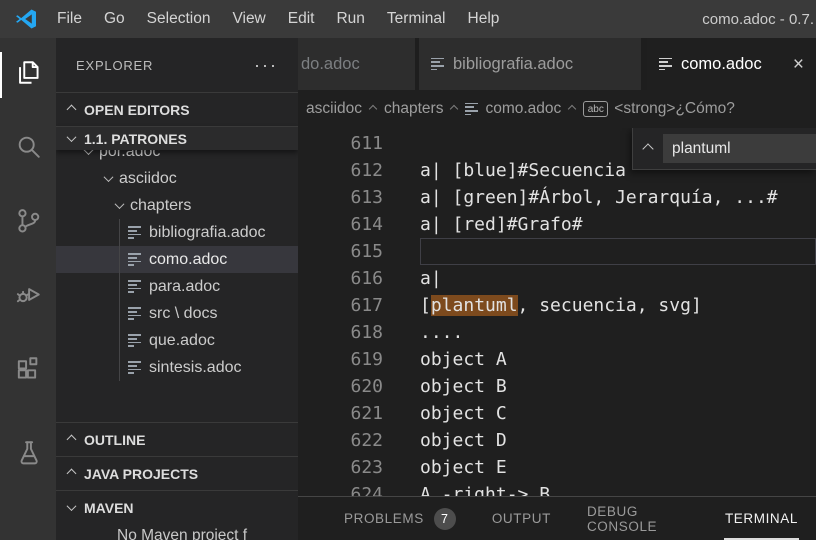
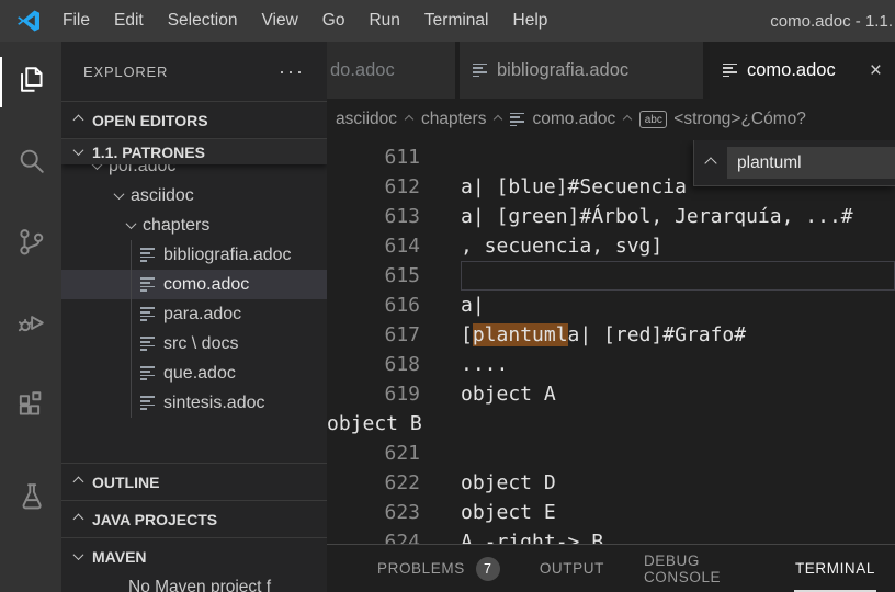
  File
- Go
+ Edit
  Selection
  View
- Edit
+ Go
  Run
  Terminal
  Help
- como.adoc - 0.7.
+ como.adoc - 1.1.
  EXPLORER
  ···
  OPEN EDITORS
  1.1. PATRONES
  por.adoc
  asciidoc
  chapters
  bibliografia.adoc
  como.adoc
  para.adoc
  src \ docs
  que.adoc
  sintesis.adoc
  OUTLINE
  JAVA PROJECTS
  MAVEN
  No Maven project f
  do.adoc
  bibliografia.adoc
  como.adoc
  ×
  asciidoc
  chapters
  como.adoc
  <strong>¿Cómo?
  611
  612
  a| [blue]#Secuencia
  613
  a| [green]#Árbol, Jerarquía, ...#
  614
- a| [red]#Grafo#
+ , secuencia, svg]
  615
  616
  a|
  617
- [plantuml, secuencia, svg]
+ [plantumla| [red]#Grafo#
  618
  ....
  619
  object A
- 620
  object B
  621
- object C
  622
  object D
  623
  object E
  624
  A -right-> B
  plantuml
  PROBLEMS
  7
  OUTPUT
  DEBUG CONSOLE
  TERMINAL
